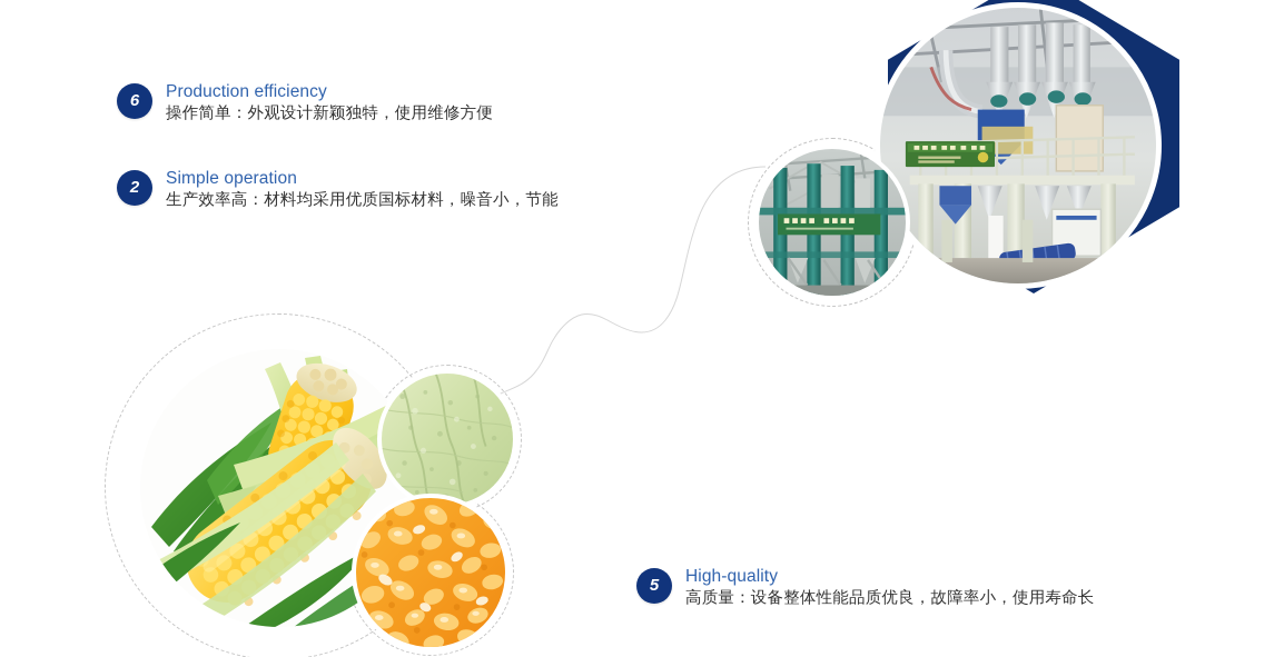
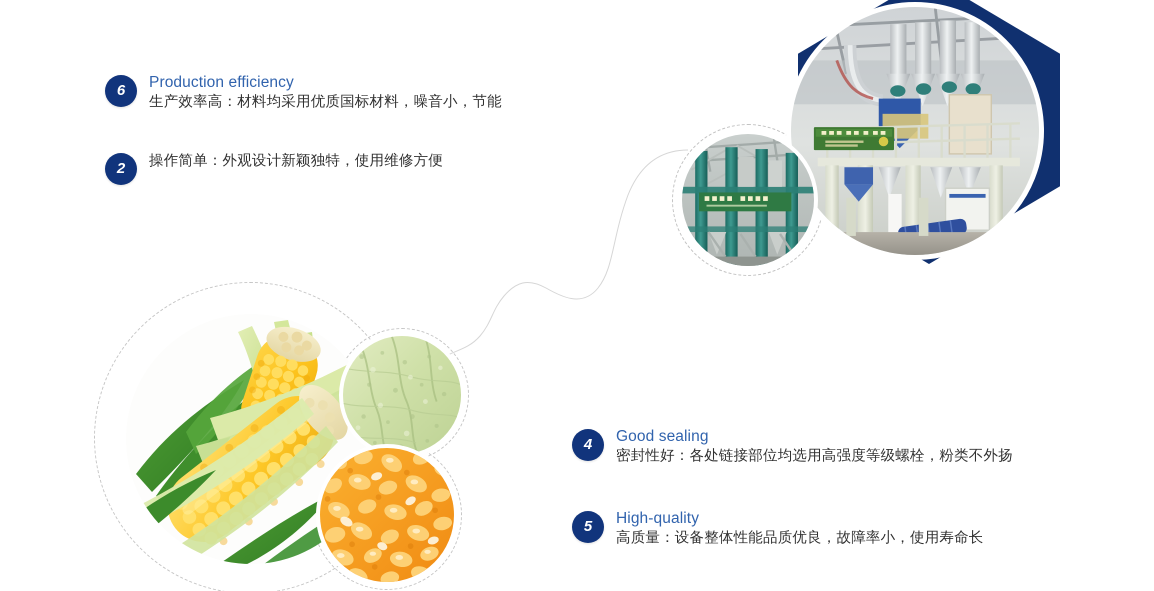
  6
  Production efficiency
- 操作简单：外观设计新颖独特，使用维修方便
+ 生产效率高：材料均采用优质国标材料，噪音小，节能
  2
- Simple operation
- 生产效率高：材料均采用优质国标材料，噪音小，节能
+ 操作简单：外观设计新颖独特，使用维修方便
+ 4
+ Good sealing
+ 密封性好：各处链接部位均选用高强度等级螺栓，粉类不外扬
  5
  High-quality
  高质量：设备整体性能品质优良，故障率小，使用寿命长
